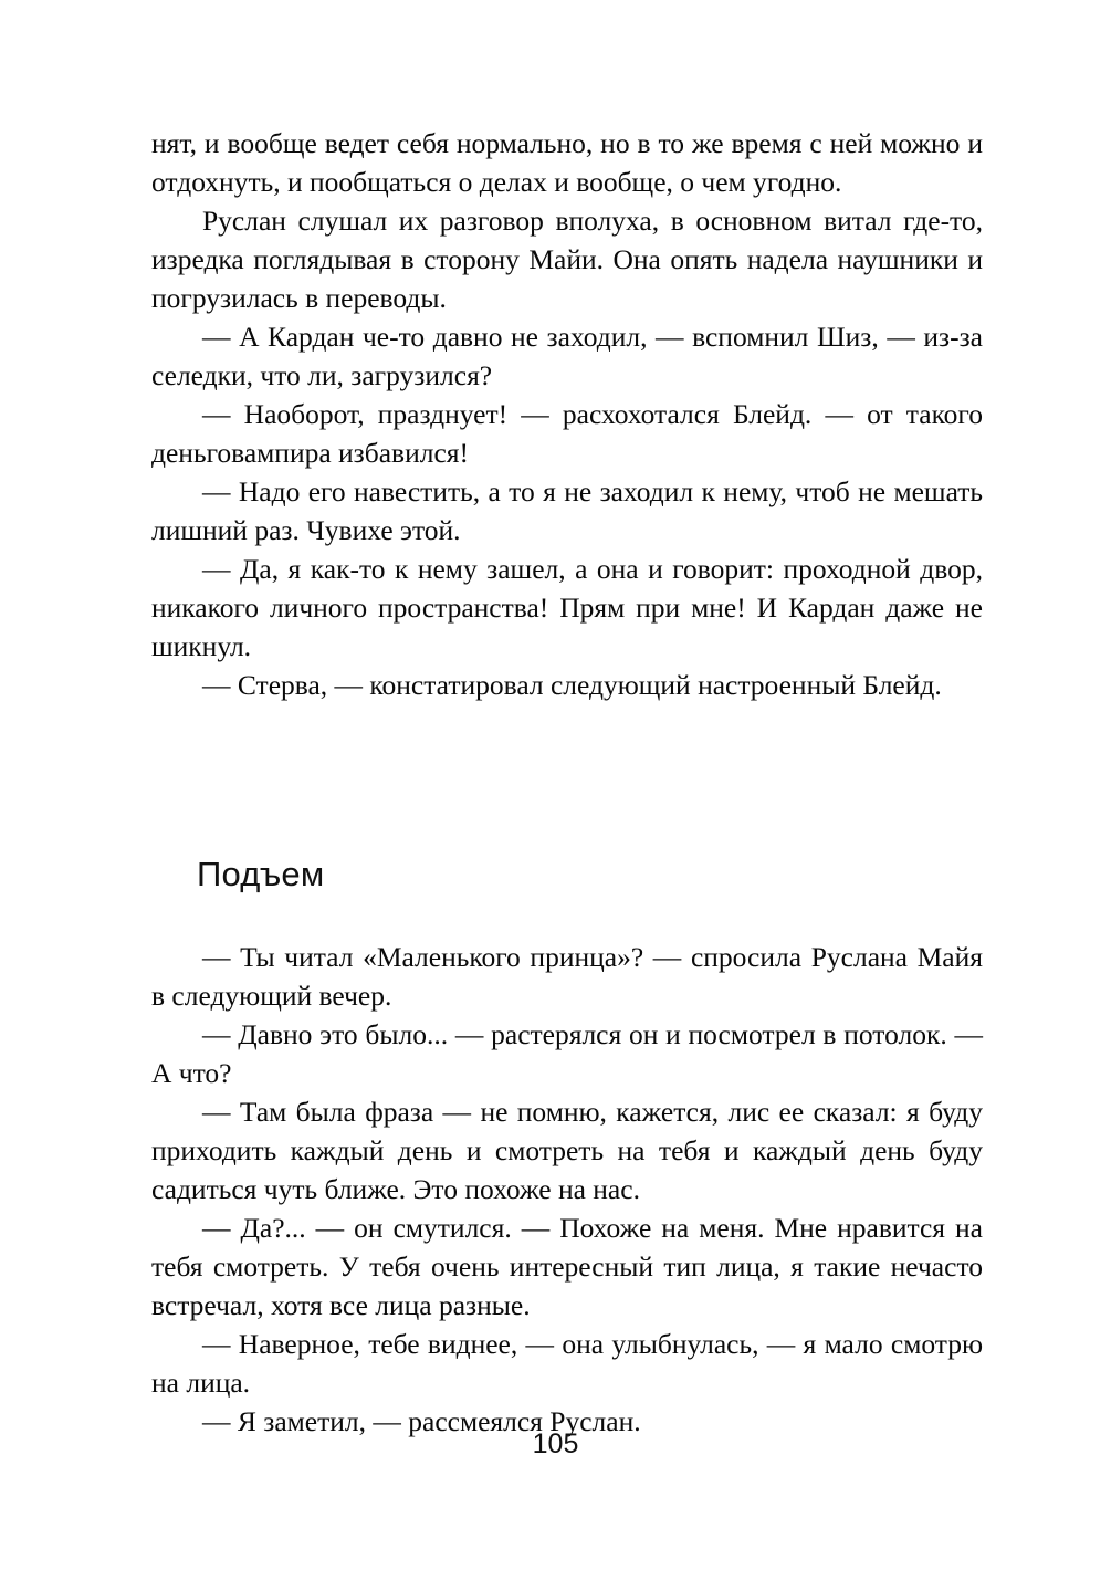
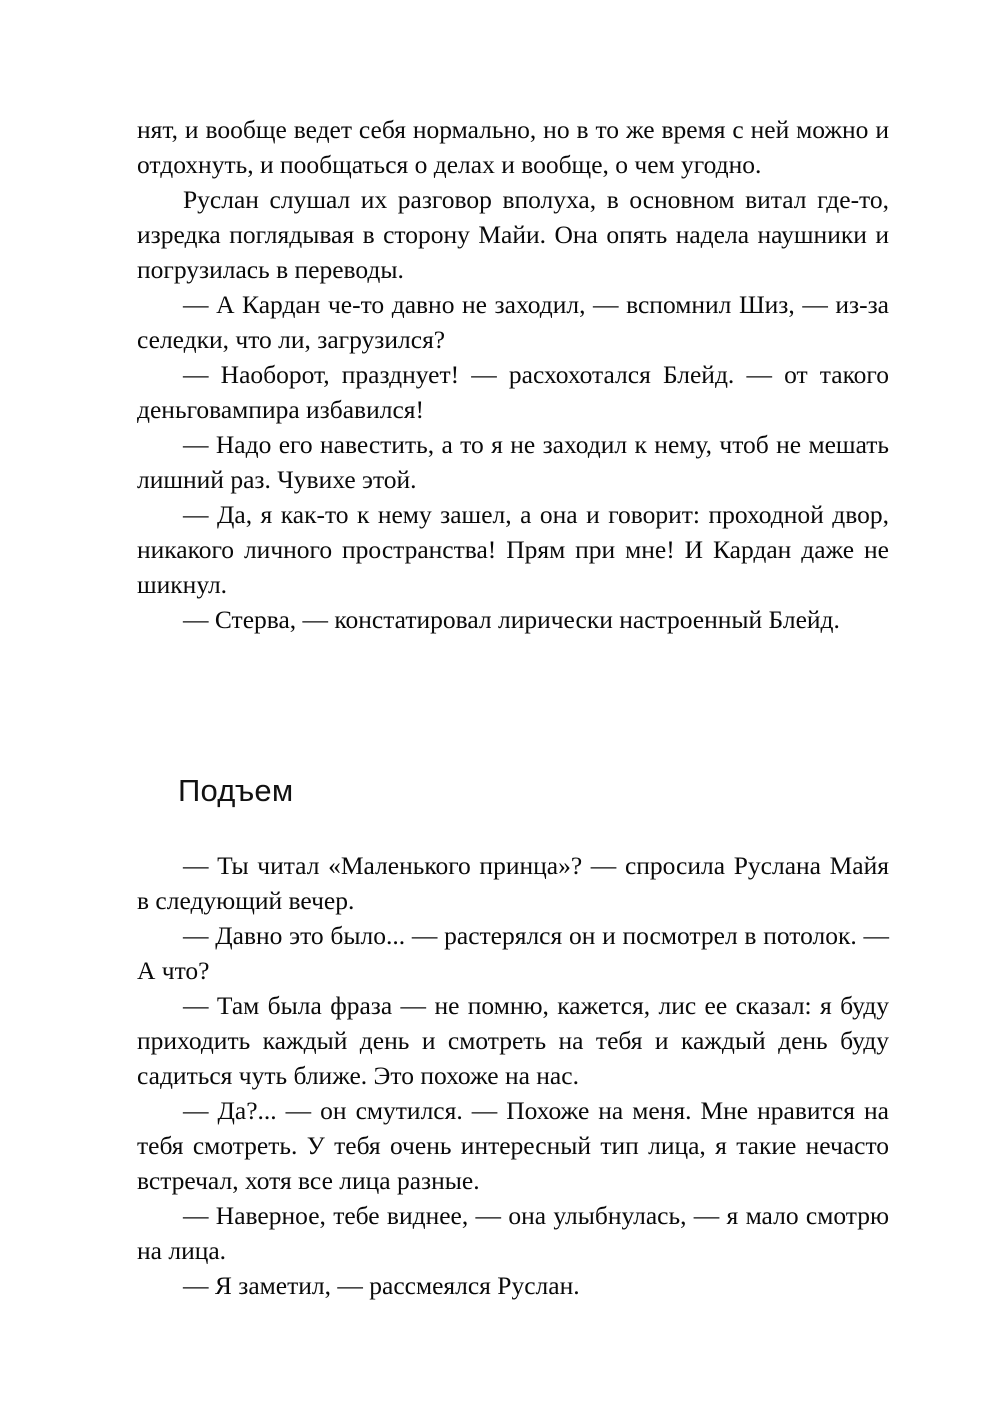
  нят, и вообще ведет себя нормально, но в то же время с ней можно и отдохнуть, и пообщаться о делах и вообще, о чем угодно.
  Руслан слушал их разговор вполуха, в основном витал где-то, изредка поглядывая в сторону Майи. Она опять надела наушники и погрузилась в переводы.
  — А Кардан че-то давно не заходил, — вспомнил Шиз, — из-за селедки, что ли, загрузился?
  — Наоборот, празднует! — расхохотался Блейд. — от такого деньговампира избавился!
  — Надо его навестить, а то я не заходил к нему, чтоб не мешать лишний раз. Чувихе этой.
  — Да, я как-то к нему зашел, а она и говорит: проходной двор, никакого личного пространства! Прям при мне! И Кардан даже не шикнул.
- — Стерва, — констатировал следующий настроенный Блейд.
+ — Стерва, — констатировал лирически настроенный Блейд.
  Подъем
  — Ты читал «Маленького принца»? — спросила Руслана Майя в следующий вечер.
  — Давно это было... — растерялся он и посмотрел в потолок. — А что?
  — Там была фраза — не помню, кажется, лис ее сказал: я буду приходить каждый день и смотреть на тебя и каждый день буду садиться чуть ближе. Это похоже на нас.
  — Да?... — он смутился. — Похоже на меня. Мне нравится на тебя смотреть. У тебя очень интересный тип лица, я такие нечасто встречал, хотя все лица разные.
  — Наверное, тебе виднее, — она улыбнулась, — я мало смотрю на лица.
  — Я заметил, — рассмеялся Руслан.
- 105
